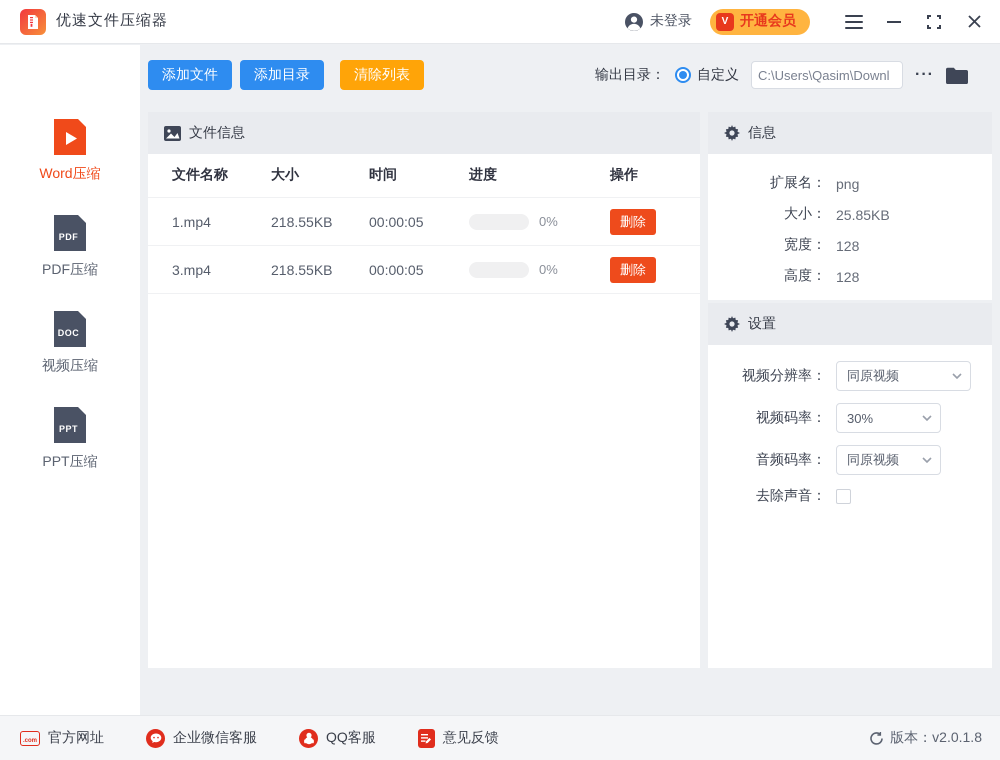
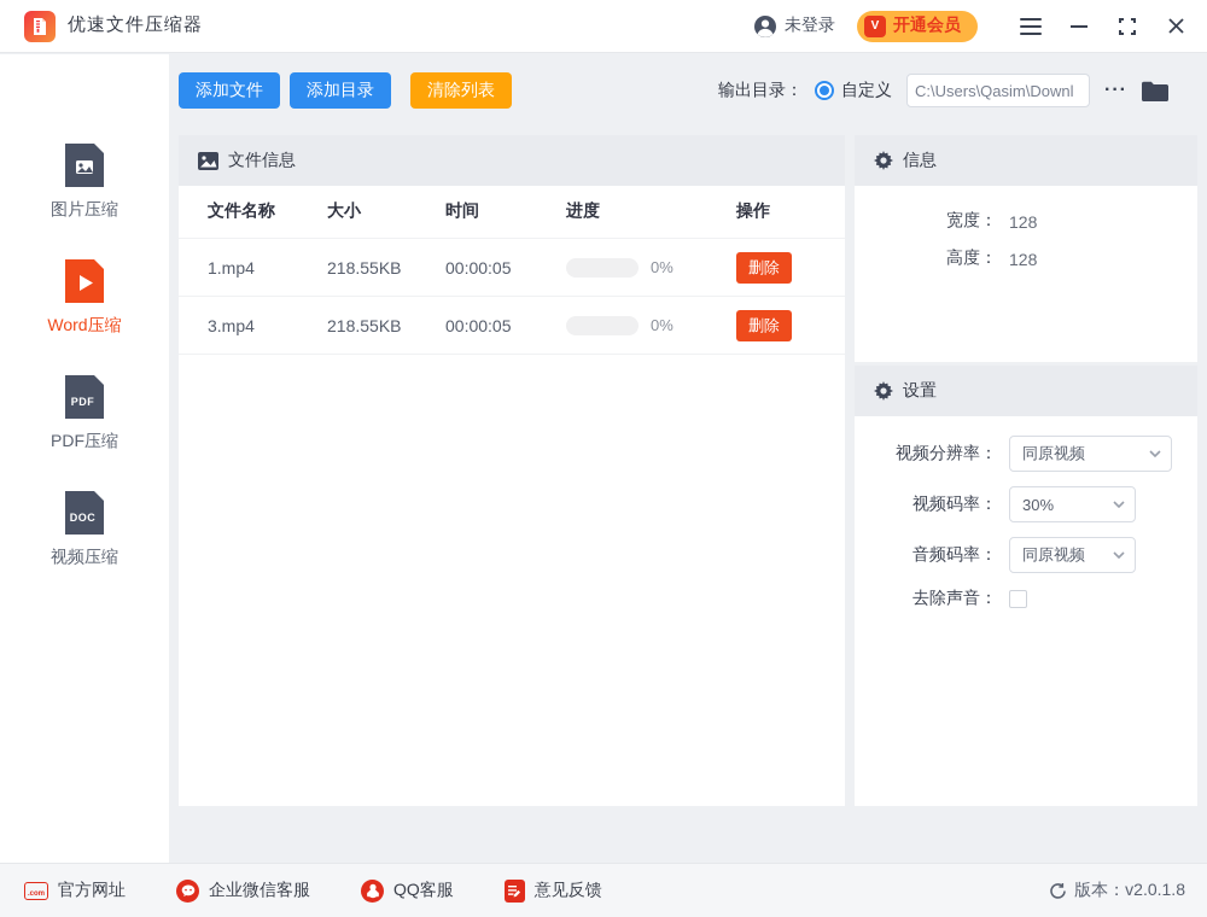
  优速文件压缩器
  未登录
  V
  开通会员
+ 图片压缩
  Word压缩
  PDF
  PDF压缩
  DOC
  视频压缩
- PPT
- PPT压缩
  添加文件
  添加目录
  清除列表
  输出目录：
  自定义
  C:\Users\Qasim\Downl
  ···
  文件信息
  文件名称
  大小
  时间
  进度
  操作
  1.mp4
  218.55KB
  00:00:05
  0%
  删除
  3.mp4
  218.55KB
  00:00:05
  0%
  删除
  信息
- 扩展名：
- png
- 大小：
- 25.85KB
  宽度：
  128
  高度：
  128
  设置
  视频分辨率：
  同原视频
  视频码率：
  30%
  音频码率：
  同原视频
  去除声音：
  官方网址
  企业微信客服
  QQ客服
  意见反馈
  版本：v2.0.1.8
